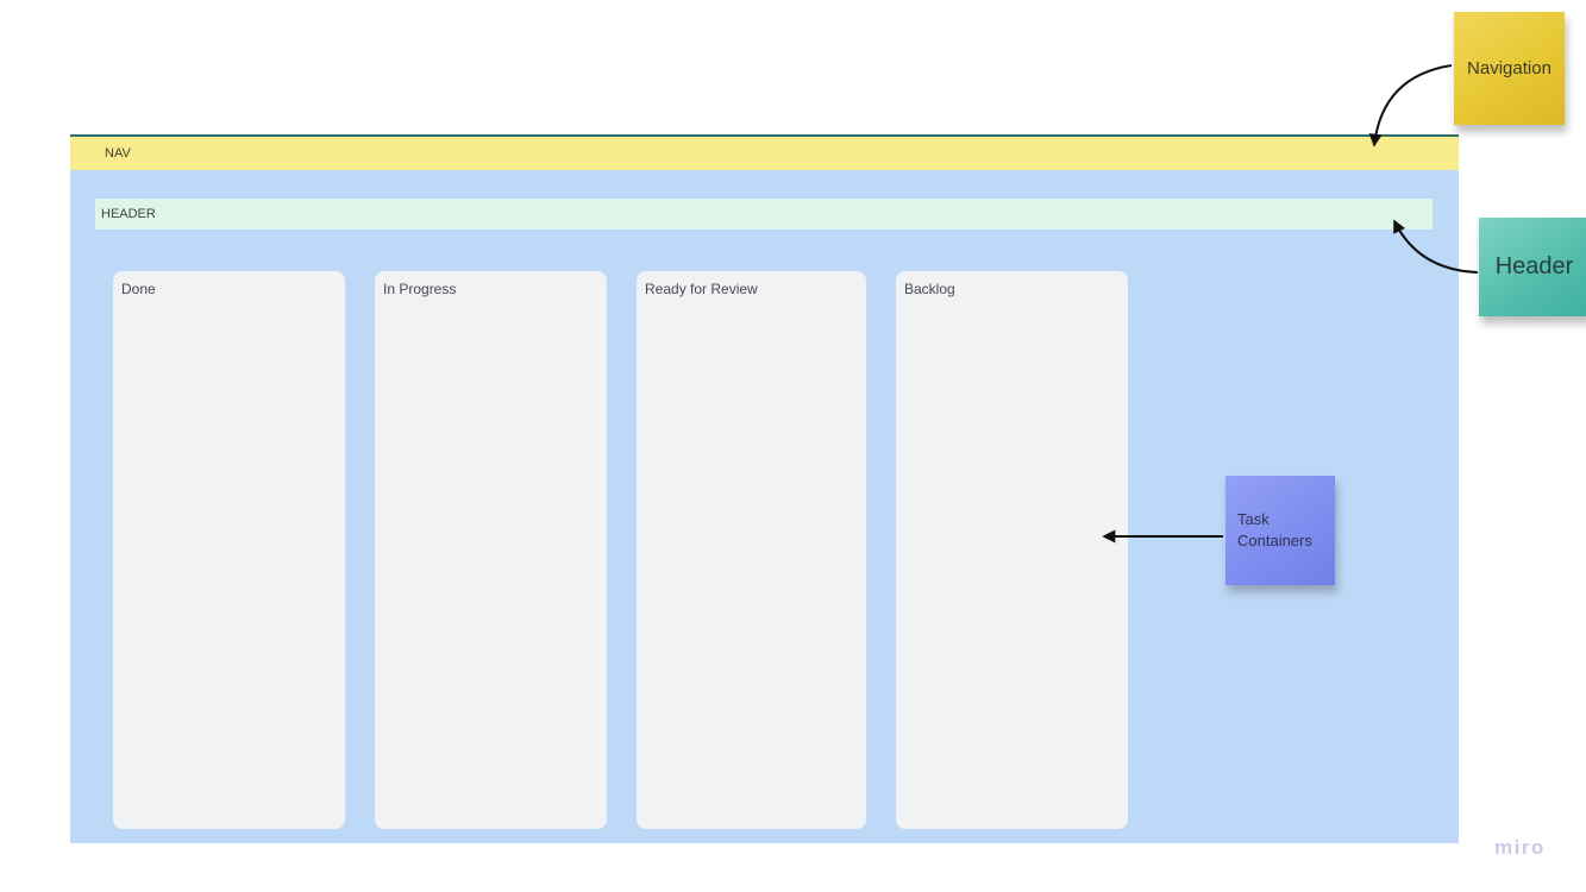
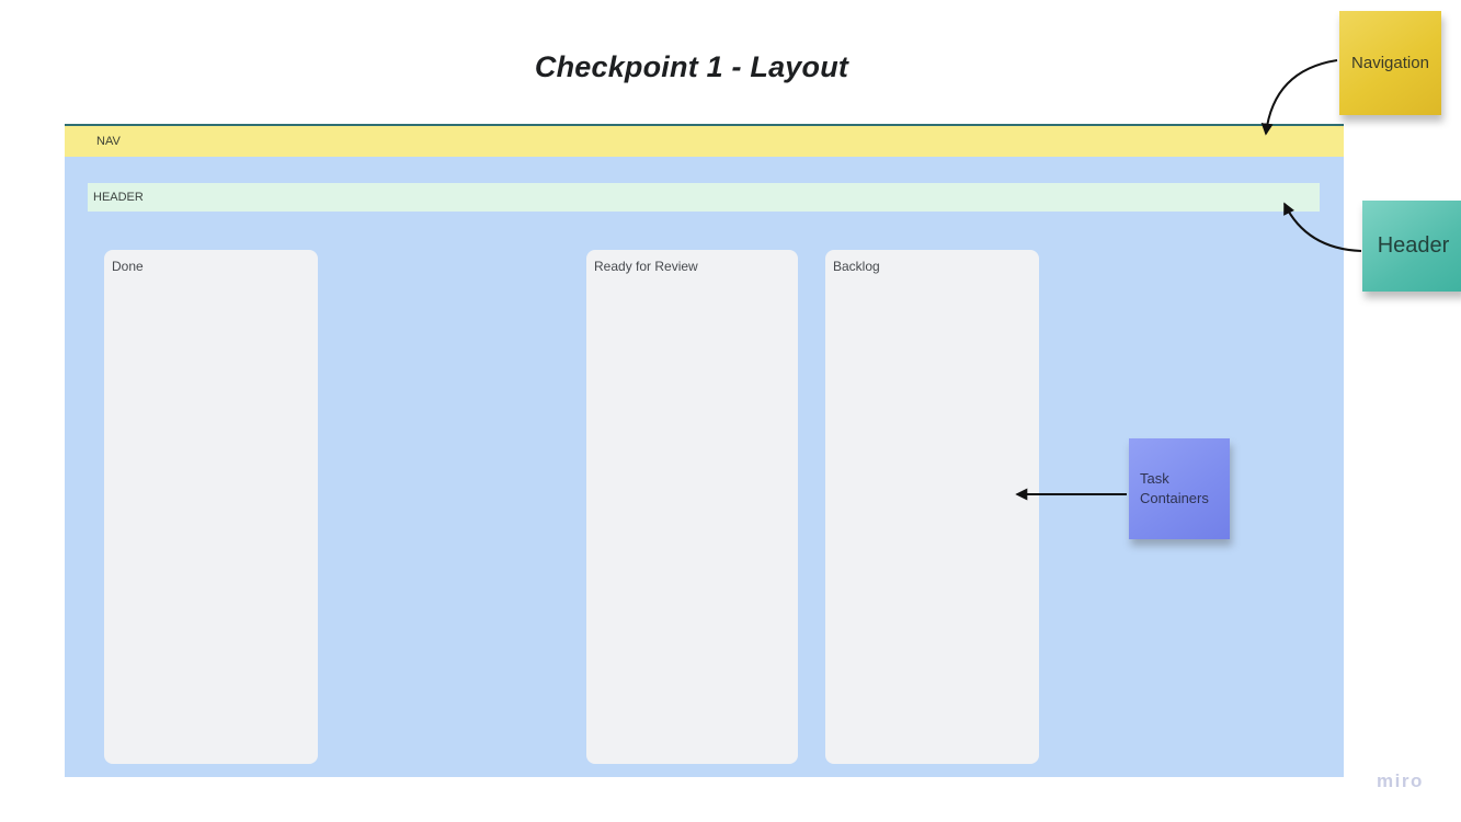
+ Checkpoint 1 - Layout
  NAV
  HEADER
  Done
- In Progress
  Ready for Review
  Backlog
  Navigation
  Header
  Task Containers
  miro
